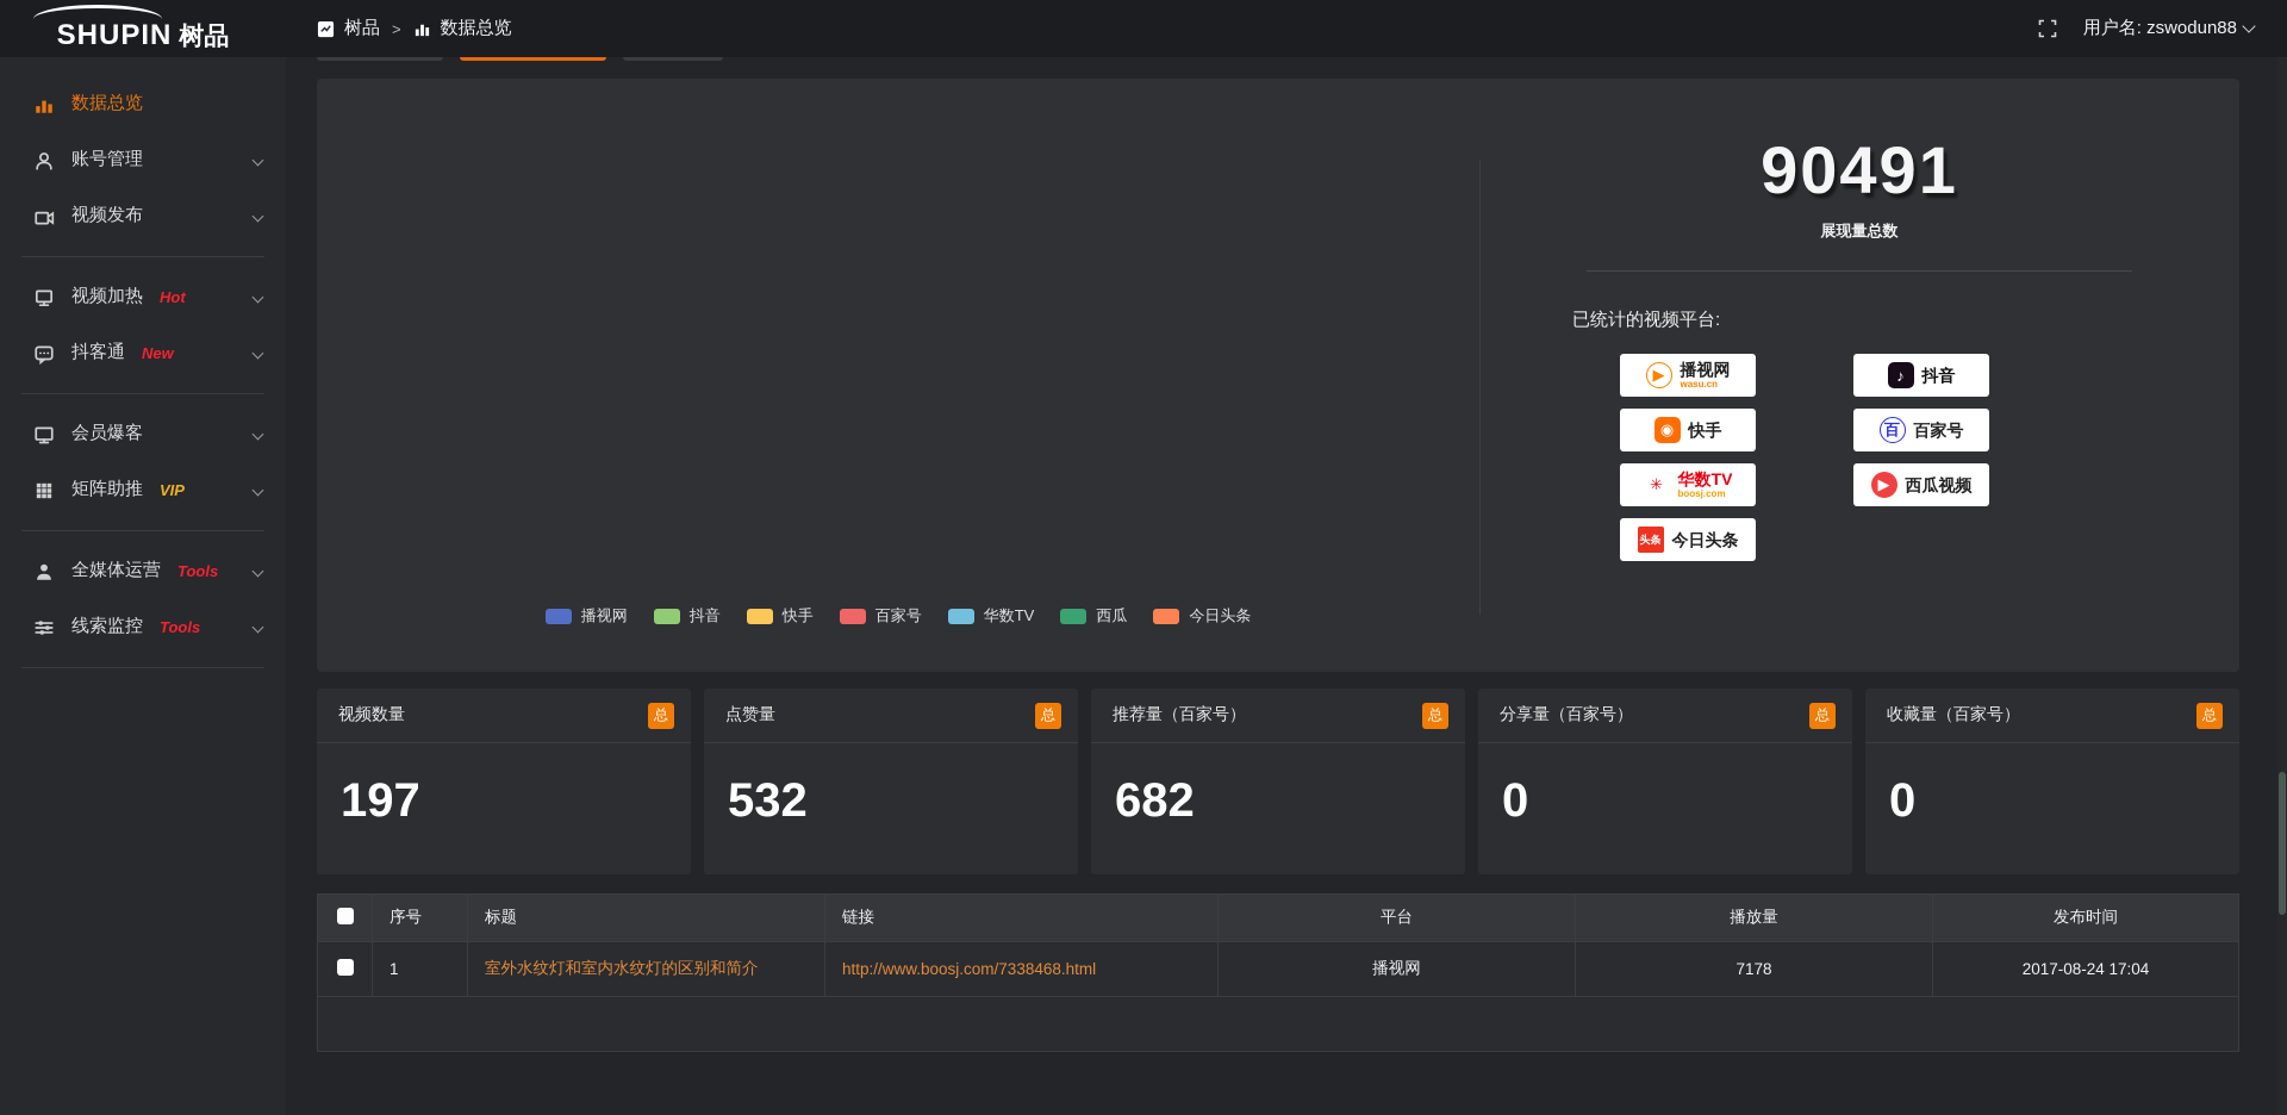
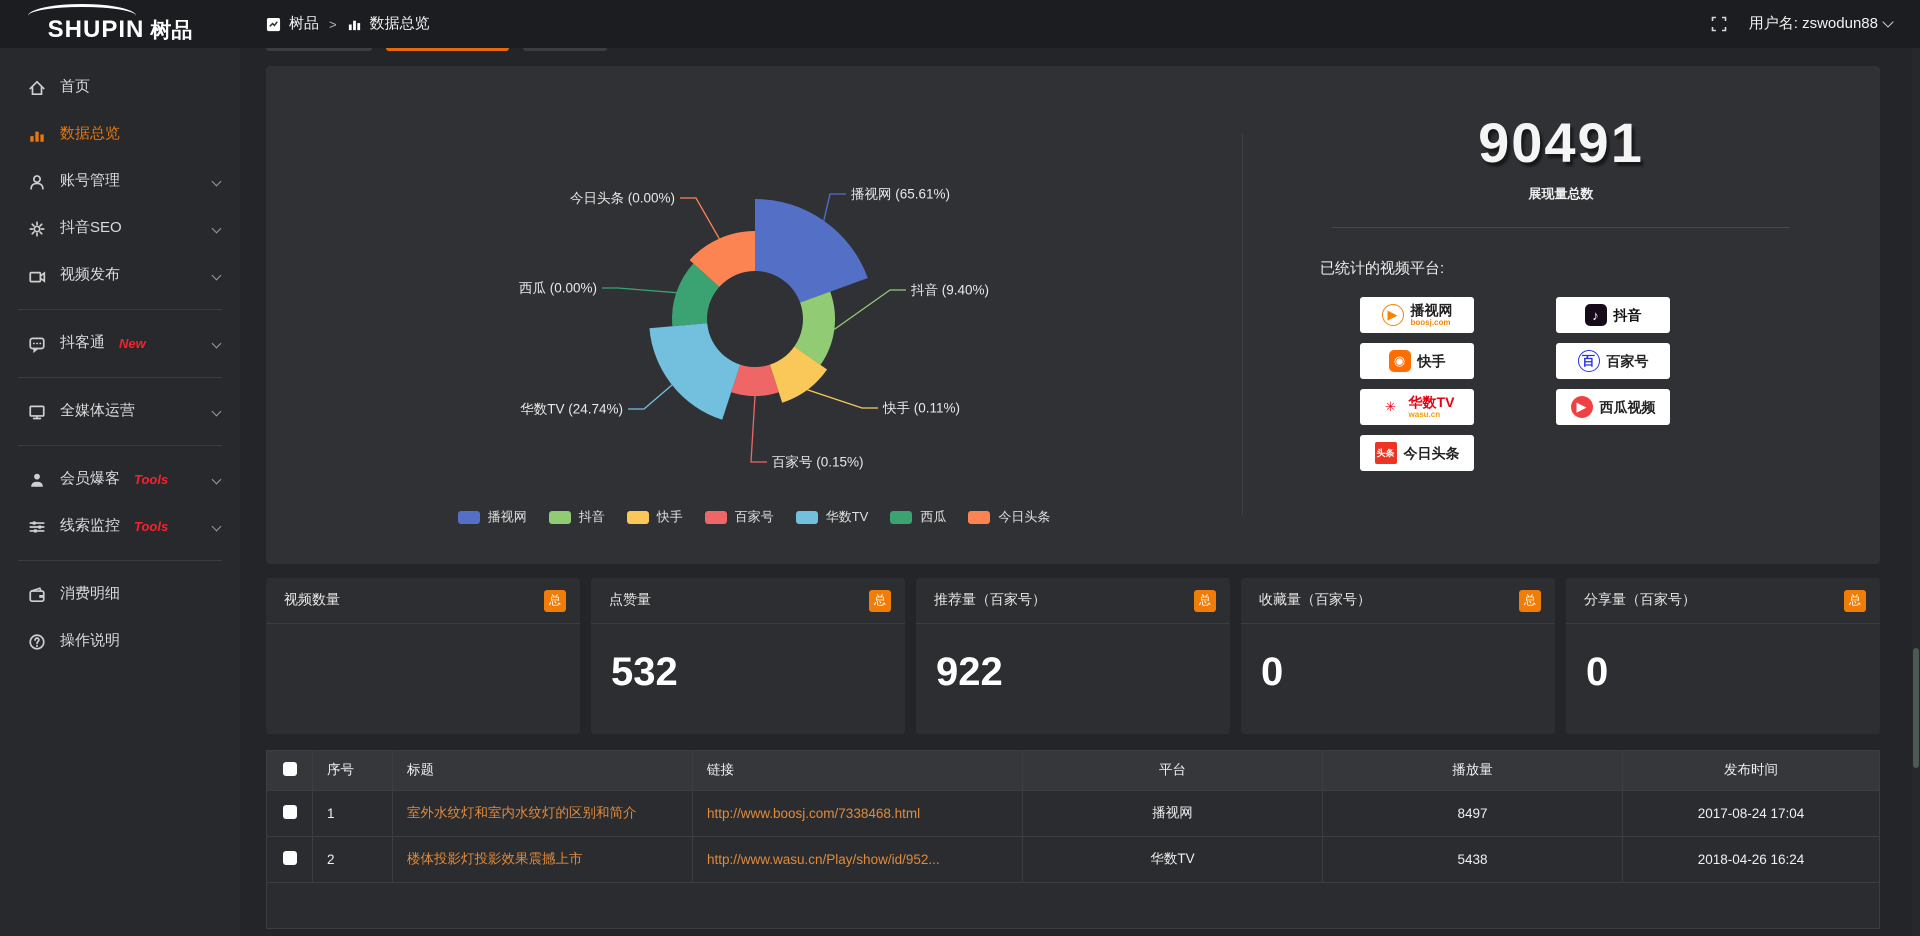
  SHUPIN
  树品
  树品
  >
  数据总览
  用户名: zswodun88
+ 首页
  数据总览
  账号管理
+ 抖音SEO
  视频发布
- 视频加热
- Hot
  抖客通
  New
- 会员爆客
+ 全媒体运营
- 矩阵助推
- VIP
- 全媒体运营
+ 会员爆客
  Tools
  线索监控
  Tools
+ 消费明细
+ 操作说明
+ 播视网 (65.61%)
+ 抖音 (9.40%)
+ 快手 (0.11%)
+ 百家号 (0.15%)
+ 华数TV (24.74%)
+ 西瓜 (0.00%)
+ 今日头条 (0.00%)
  播视网
  抖音
  快手
  百家号
  华数TV
  西瓜
  今日头条
  90491
  展现量总数
  已统计的视频平台:
  ▶
  播视网
- wasu.cn
+ boosj.com
  ◉
  快手
  ✳
  华数TV
- boosj.com
+ wasu.cn
  头条
  今日头条
  ♪
  抖音
  百
  百家号
  ▶
  西瓜视频
  视频数量
  总
- 197
  点赞量
  总
  532
  推荐量（百家号）
  总
- 682
+ 922
- 分享量（百家号）
+ 收藏量（百家号）
  总
  0
- 收藏量（百家号）
+ 分享量（百家号）
  总
  0
  	序号	标题	链接	平台	播放量	发布时间
- 	1	室外水纹灯和室内水纹灯的区别和简介	http://www.boosj.com/7338468.html	播视网	7178	2017-08-24 17:04
+ 	1	室外水纹灯和室内水纹灯的区别和简介	http://www.boosj.com/7338468.html	播视网	8497	2017-08-24 17:04
+ 	2	楼体投影灯投影效果震撼上市	http://www.wasu.cn/Play/show/id/952...	华数TV	5438	2018-04-26 16:24
